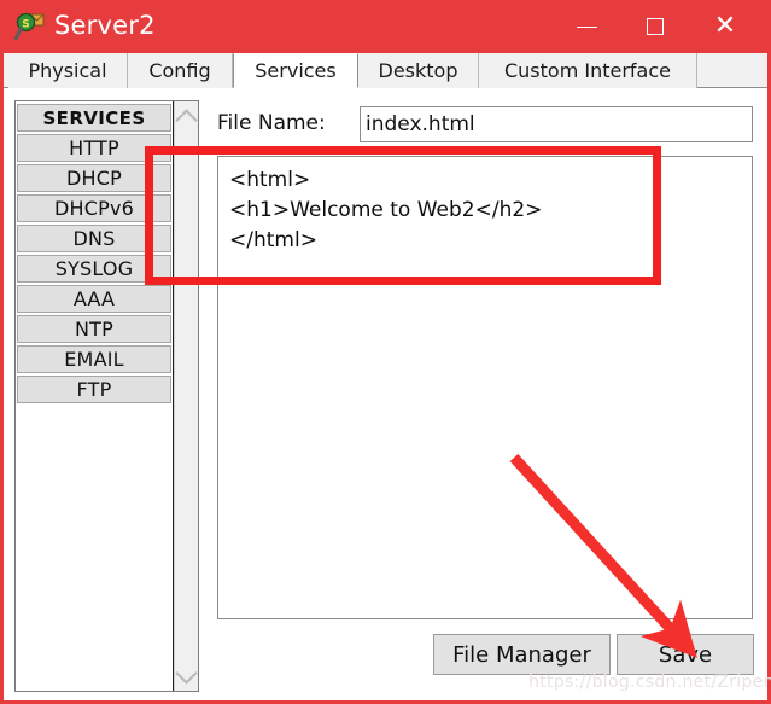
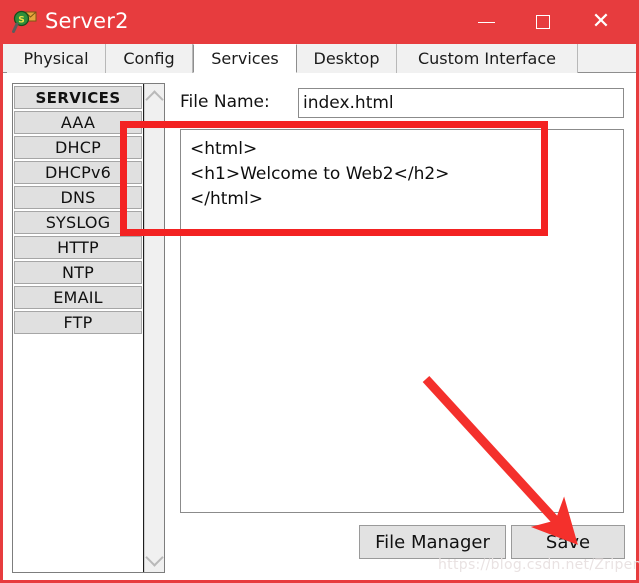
  S
  Server2
  ✕
  Physical
  Config
  Services
  Desktop
  Custom Interface
  SERVICES
- HTTP
+ AAA
  DHCP
  DHCPv6
  DNS
  SYSLOG
- AAA
+ HTTP
  NTP
  EMAIL
  FTP
  File Name:
  index.html
  <html>
  <h1>Welcome to Web2</h2>
  </html>
  File Manager
  Save
  https://blog.csdn.net/Zripen
